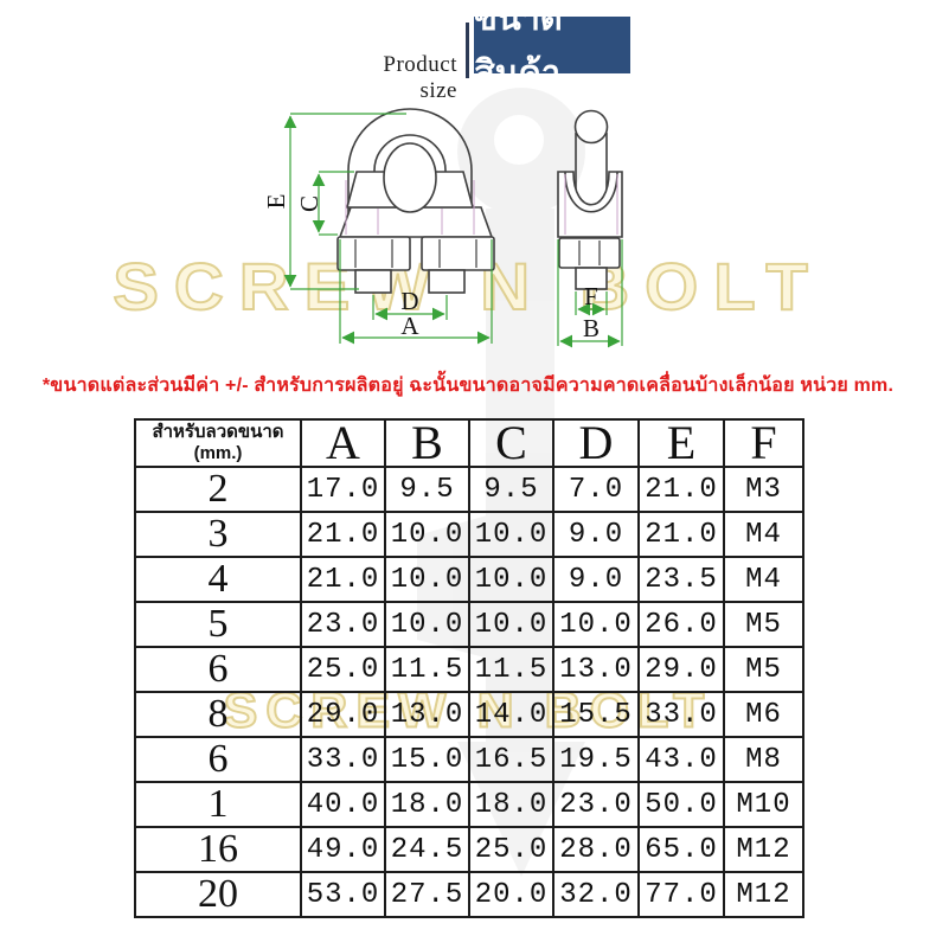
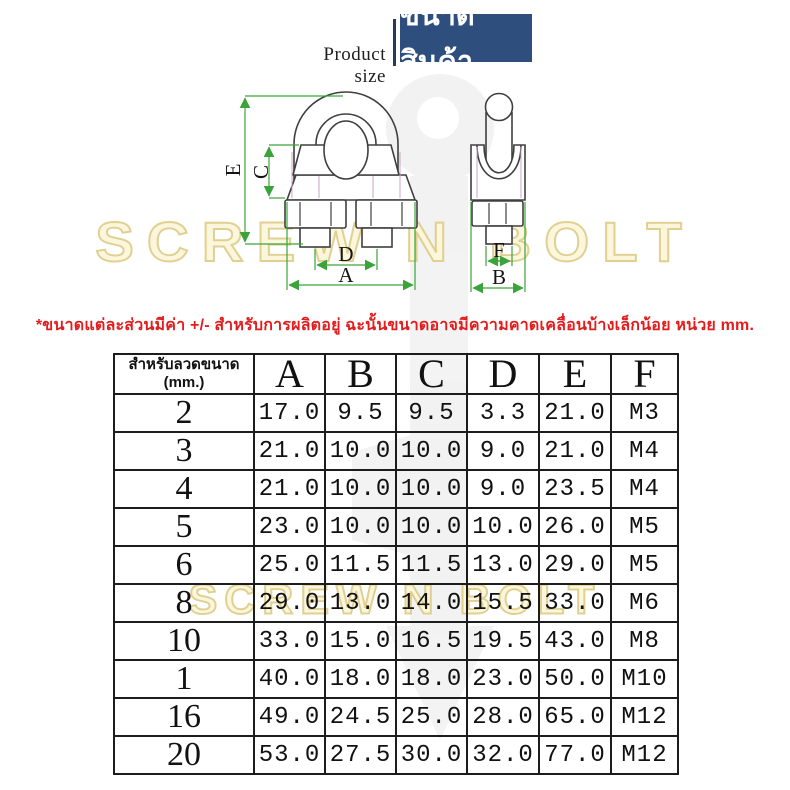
  SCREW N BOLT
  SCREW N BOLT
  Product size
  ขนาดสินค้า
  D
  A
  F
  B
  *ขนาดแต่ละส่วนมีค่า +/- สำหรับการผลิตอยู่ ฉะนั้นขนาดอาจมีความคาดเคลื่อนบ้างเล็กน้อย หน่วย mm.
  สำหรับลวดขนาด (mm.)	A	B	C	D	E	F
- 2	17.0	9.5	9.5	7.0	21.0	M3
+ 2	17.0	9.5	9.5	3.3	21.0	M3
  3	21.0	10.0	10.0	9.0	21.0	M4
  4	21.0	10.0	10.0	9.0	23.5	M4
  5	23.0	10.0	10.0	10.0	26.0	M5
  6	25.0	11.5	11.5	13.0	29.0	M5
  8	29.0	13.0	14.0	15.5	33.0	M6
- 6	33.0	15.0	16.5	19.5	43.0	M8
+ 10	33.0	15.0	16.5	19.5	43.0	M8
  1	40.0	18.0	18.0	23.0	50.0	M10
  16	49.0	24.5	25.0	28.0	65.0	M12
- 20	53.0	27.5	20.0	32.0	77.0	M12
+ 20	53.0	27.5	30.0	32.0	77.0	M12
